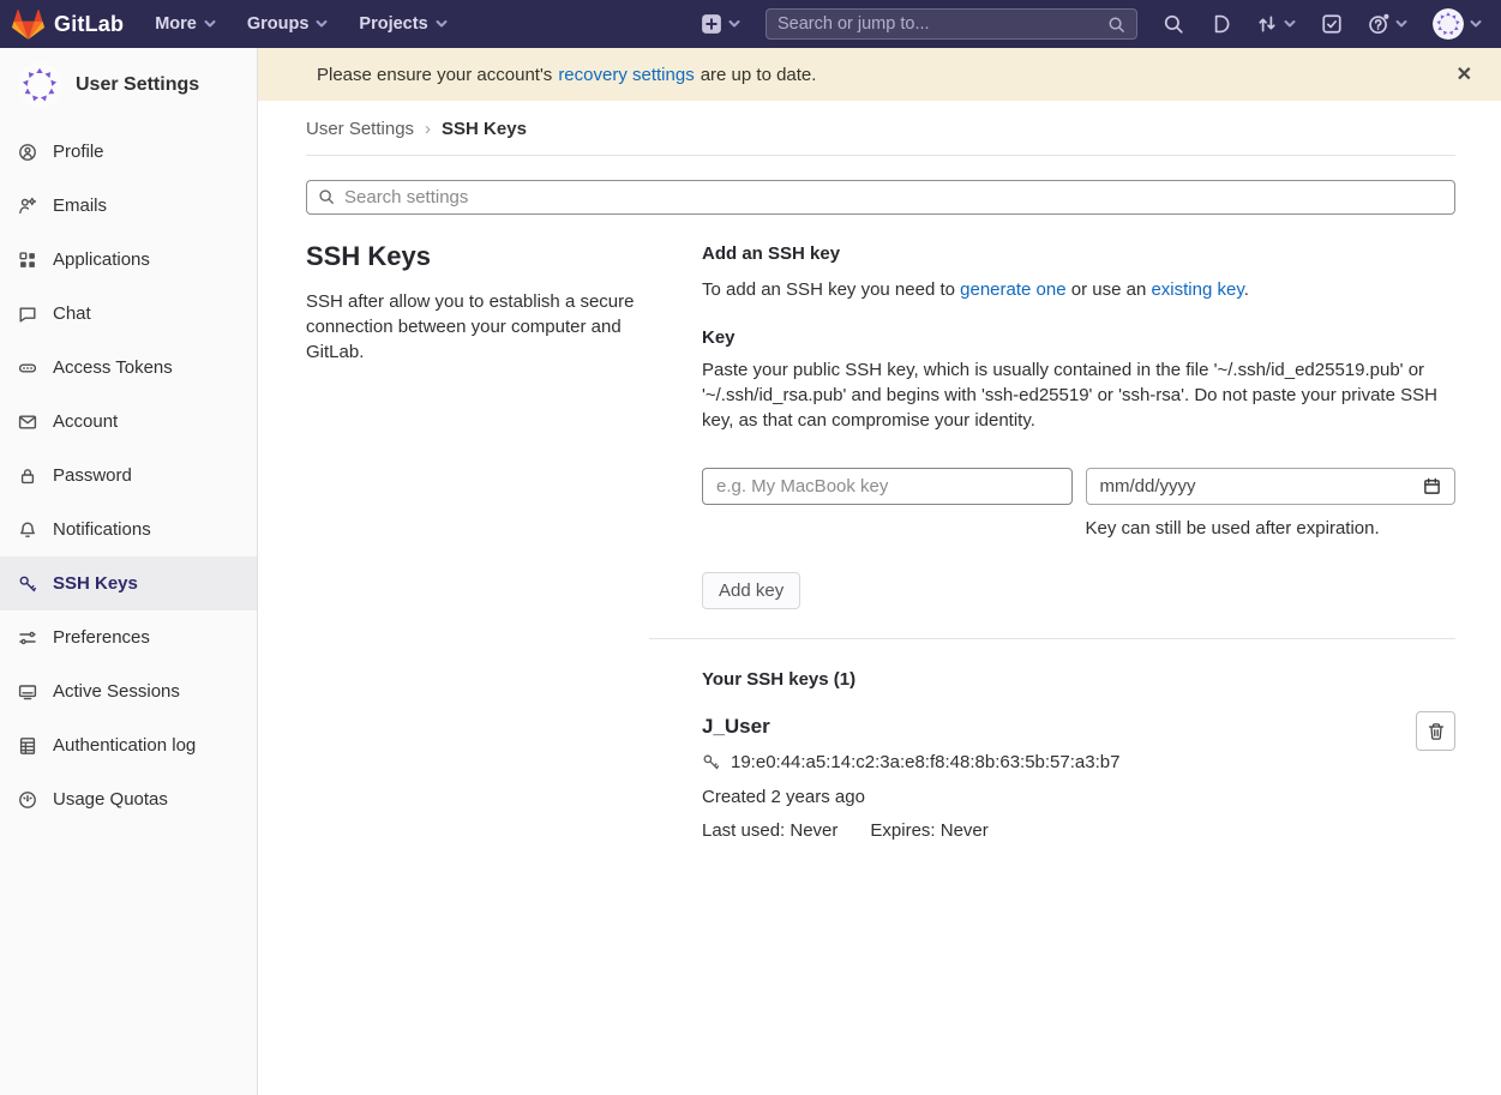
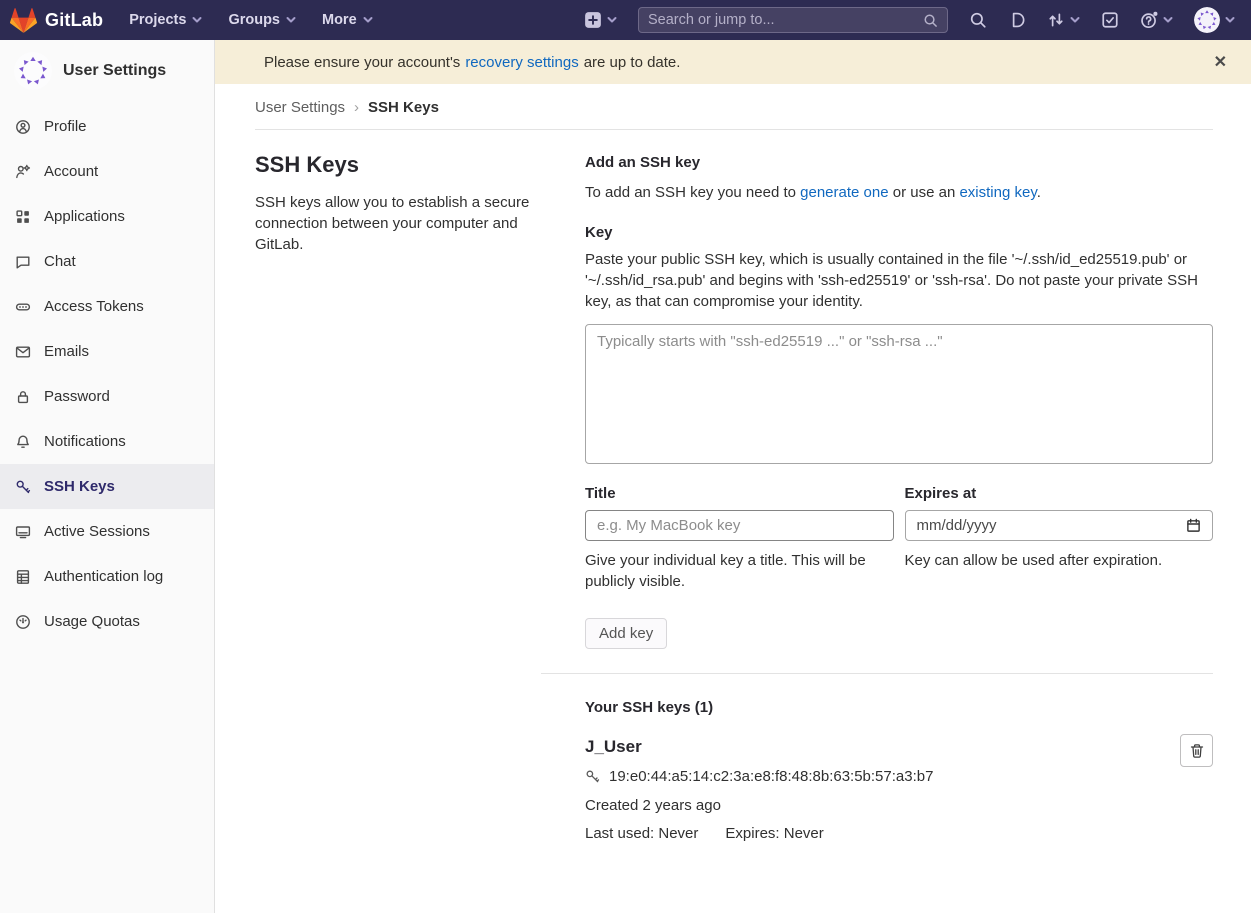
  GitLab
- More
+ Projects
  Groups
- Projects
+ More
  Search or jump to...
  User Settings
  Profile
- Emails
+ Account
  Applications
  Chat
  Access Tokens
- Account
+ Emails
  Password
  Notifications
  SSH Keys
- Preferences
  Active Sessions
  Authentication log
  Usage Quotas
  Please ensure your account's
  recovery settings
  are up to date.
  ✕
  User Settings
  ›
  SSH Keys
- Search settings
  SSH Keys
- SSH after allow you to establish a secure connection between your computer and GitLab.
+ SSH keys allow you to establish a secure connection between your computer and GitLab.
  Add an SSH key
  To add an SSH key you need to generate one or use an existing key.
  Key
  Paste your public SSH key, which is usually contained in the file '~/.ssh/id_ed25519.pub' or '~/.ssh/id_rsa.pub' and begins with 'ssh-ed25519' or 'ssh-rsa'. Do not paste your private SSH key, as that can compromise your identity.
+ Typically starts with "ssh-ed25519 ..." or "ssh-rsa ..."
+ Title
  e.g. My MacBook key
+ Give your individual key a title. This will be publicly visible.
+ Expires at
  mm/dd/yyyy
- Key can still be used after expiration.
+ Key can allow be used after expiration.
  Add key
  Your SSH keys (1)
  J_User
  19:e0:44:a5:14:c2:3a:e8:f8:48:8b:63:5b:57:a3:b7
  Created 2 years ago
  Last used: Never
  Expires: Never
